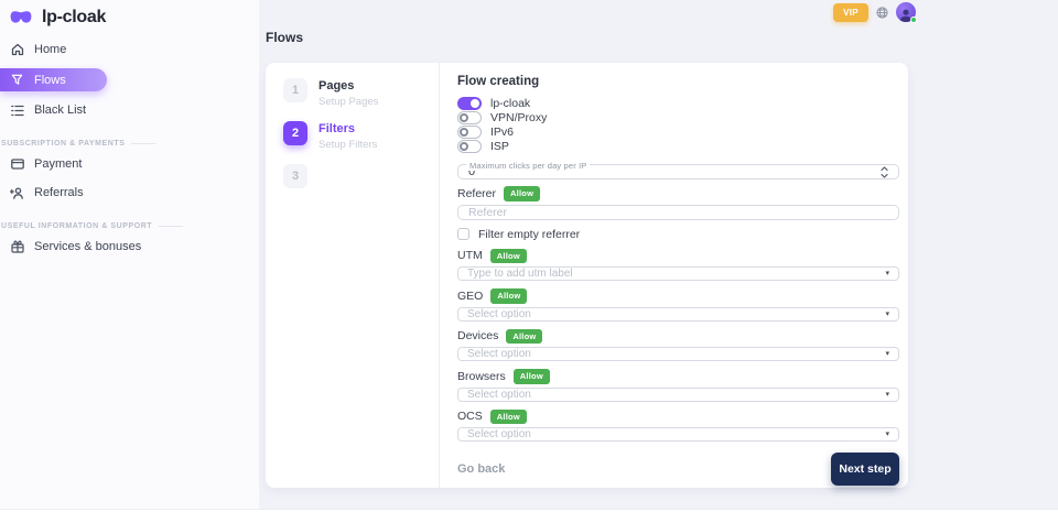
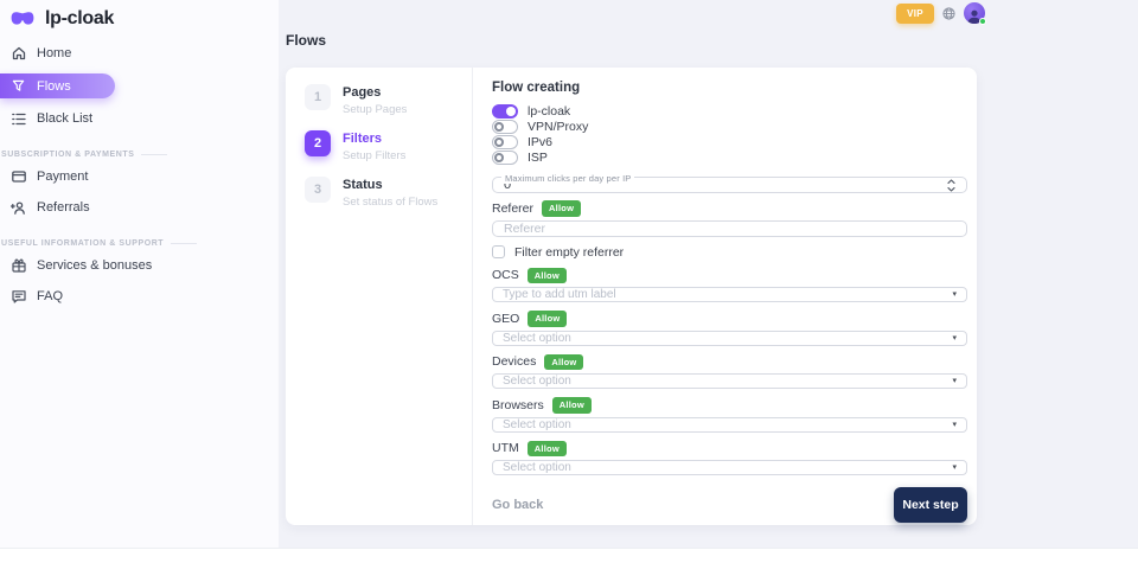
  lp-cloak
  Home
  Flows
  Black List
  Payment
  Referrals
  Services & bonuses
+ FAQ
  VIP
  Flows
  1
  Pages
  Setup Pages
  2
  Filters
  Setup Filters
  3
+ Status
+ Set status of Flows
  Flow creating
  lp-cloak
  VPN/Proxy
  IPv6
  ISP
  Maximum clicks per day per IP
  0
  Referer
  Allow
  Referer
  Filter empty referrer
- UTM
+ OCS
  Allow
  Type to add utm label
  GEO
  Allow
  Select option
  Devices
  Allow
  Select option
  Browsers
  Allow
  Select option
- OCS
+ UTM
  Allow
  Select option
  Go back
  Next step
